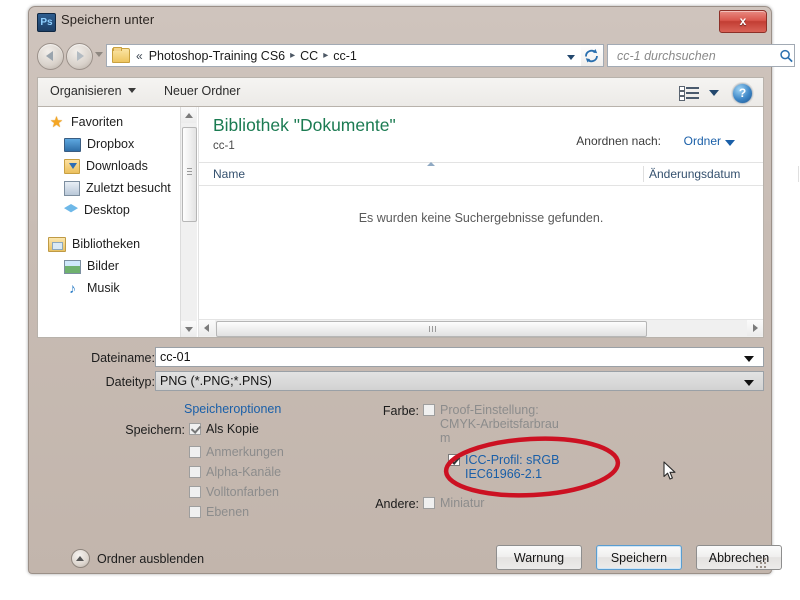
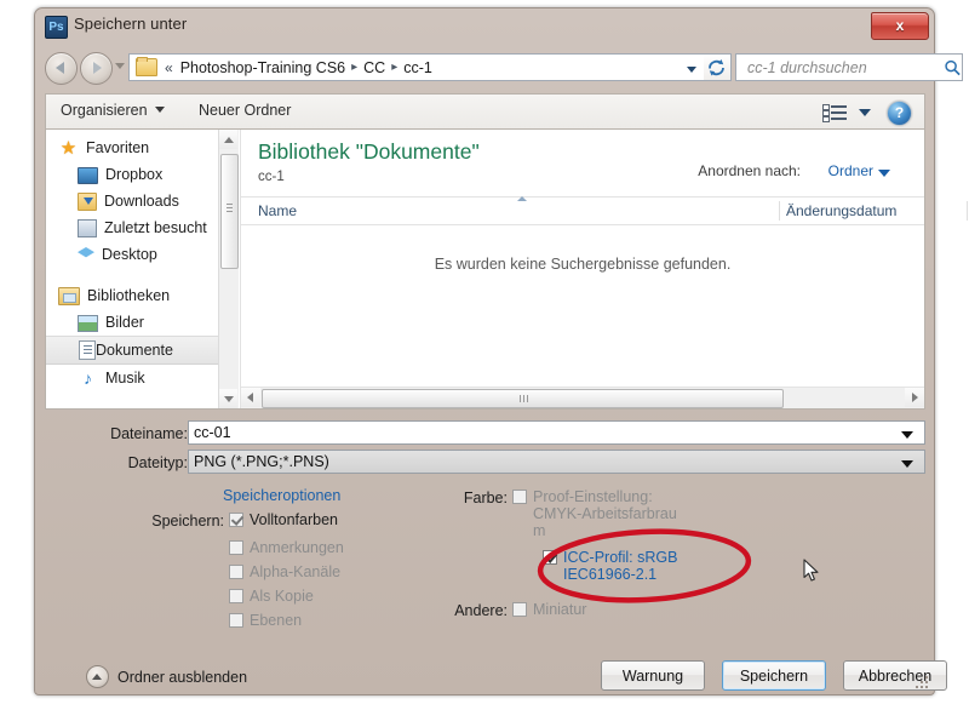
  Ps
  Speichern unter
  x
  «
  Photoshop-Training CS6
  ▸
  CC
  ▸
  cc-1
  cc-1 durchsuchen
  Organisieren
  Neuer Ordner
  ?
  ★
  Favoriten
  Dropbox
  Downloads
  Zuletzt besucht
  Desktop
  Bibliotheken
  Bilder
+ Dokumente
  ♪
  Musik
  Bibliothek "Dokumente"
  cc-1
  Anordnen nach:
  Ordner
  Name
  Änderungsdatum
  Es wurden keine Suchergebnisse gefunden.
  Dateiname:
  cc-01
  Dateityp:
  PNG (*.PNG;*.PNS)
  Speicheroptionen
  Speichern:
- Als Kopie
+ Volltonfarben
  Anmerkungen
  Alpha-Kanäle
- Volltonfarben
+ Als Kopie
  Ebenen
  Farbe:
  Proof-Einstellung:
  CMYK-Arbeitsfarbrau
  m
  ICC-Profil: sRGB
  IEC61966-2.1
  Andere:
  Miniatur
  Ordner ausblenden
  Warnung
  Speichern
  Abbreche
